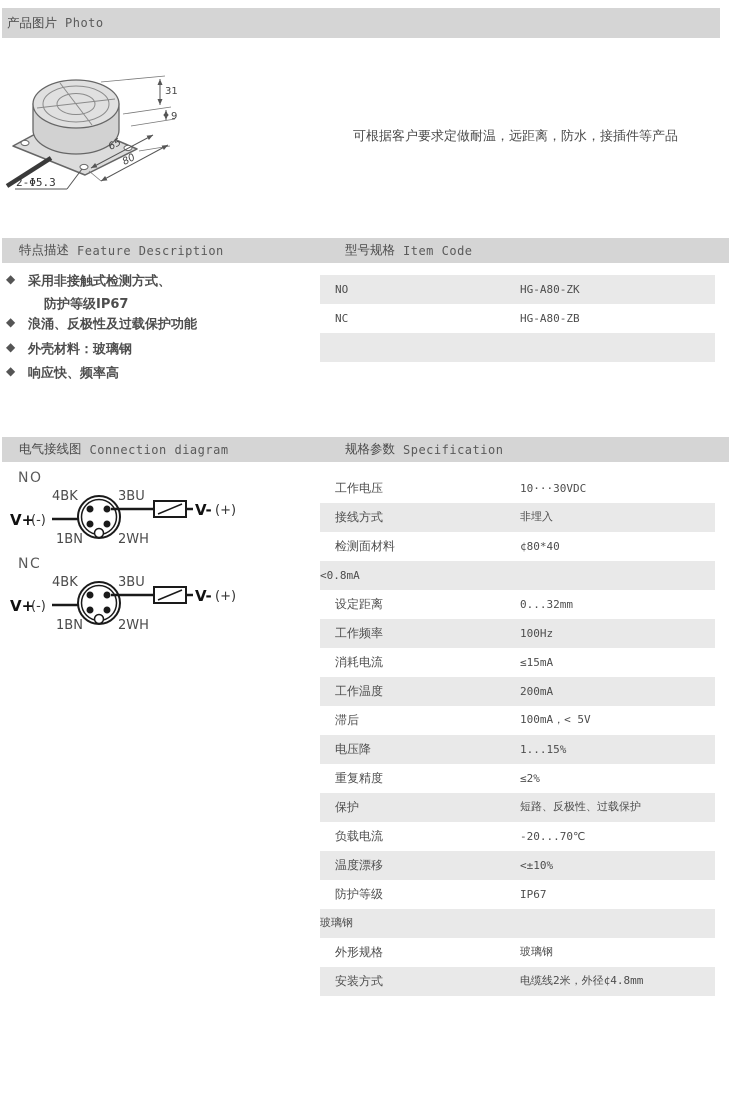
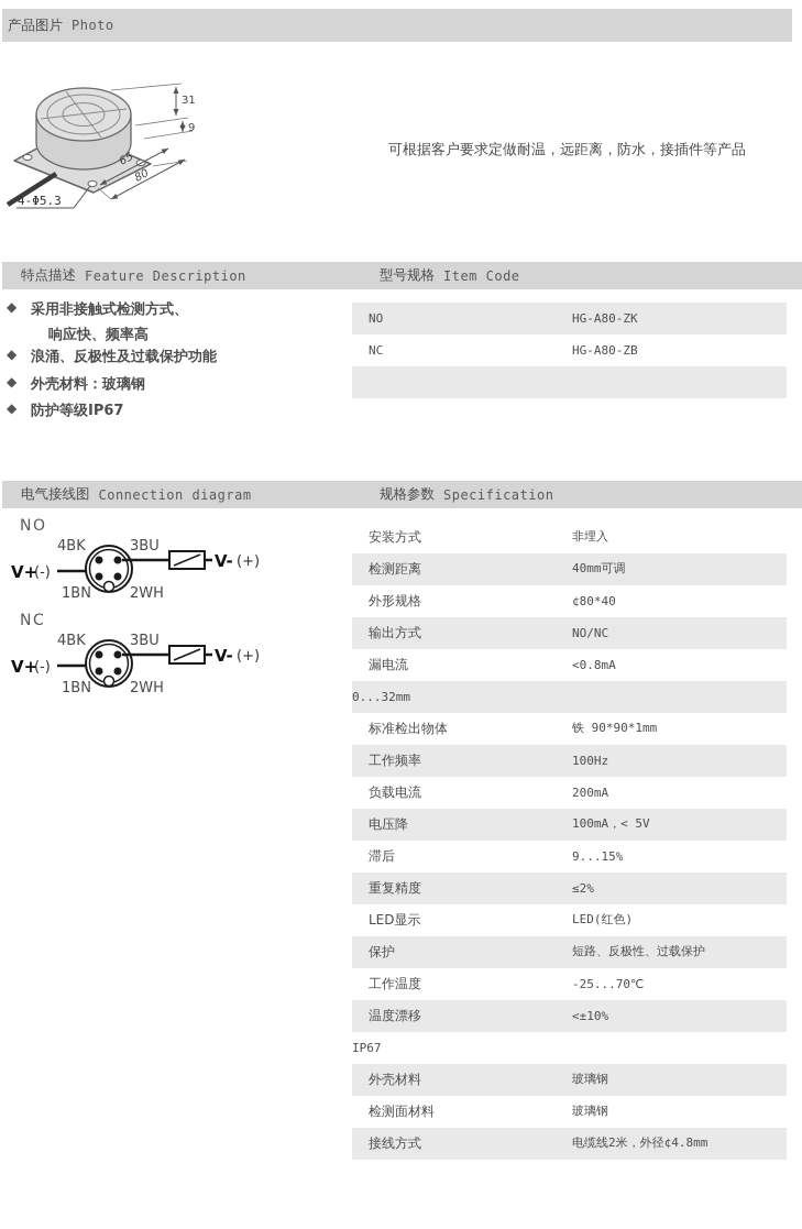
  产品图片
  Photo
  31
  9
- 2-Φ5.3
+ 4-Φ5.3
  可根据客户要求定做耐温，远距离，防水，接插件等产品
  特点描述
  Feature Description
  型号规格
  Item Code
  ◆
  采用非接触式检测方式、
- 防护等级IP67
+ 响应快、频率高
  ◆
  浪涌、反极性及过载保护功能
  ◆
  外壳材料：玻璃钢
  ◆
- 响应快、频率高
+ 防护等级IP67
  NO
  HG-A80-ZK
  NC
  HG-A80-ZB
  电气接线图
  Connection diagram
  规格参数
  Specification
  NO
  4BK
  3BU
  1BN
  2WH
  V+
  (-)
  V-
  (+)
  NC
  4BK
  3BU
  1BN
  2WH
  V+
  (-)
  V-
  (+)
- 工作电压
- 10···30VDC
- 接线方式
+ 安装方式
  非埋入
+ 检测距离
+ 40mm可调
- 检测面材料
+ 外形规格
  ¢80*40
+ 输出方式
+ NO/NC
+ 漏电流
  <0.8mA
- 设定距离
  0...32mm
+ 标准检出物体
+ 铁 90*90*1mm
  工作频率
  100Hz
- 消耗电流
- ≤15mA
- 工作温度
+ 负载电流
  200mA
- 滞后
+ 电压降
  100mA，< 5V
- 电压降
+ 滞后
- 1...15%
+ 9...15%
  重复精度
  ≤2%
+ LED显示
+ LED(红色)
  保护
  短路、反极性、过载保护
- 负载电流
+ 工作温度
- -20...70℃
+ -25...70℃
  温度漂移
  <±10%
- 防护等级
  IP67
+ 外壳材料
  玻璃钢
- 外形规格
+ 检测面材料
  玻璃钢
- 安装方式
+ 接线方式
  电缆线2米，外径¢4.8mm
